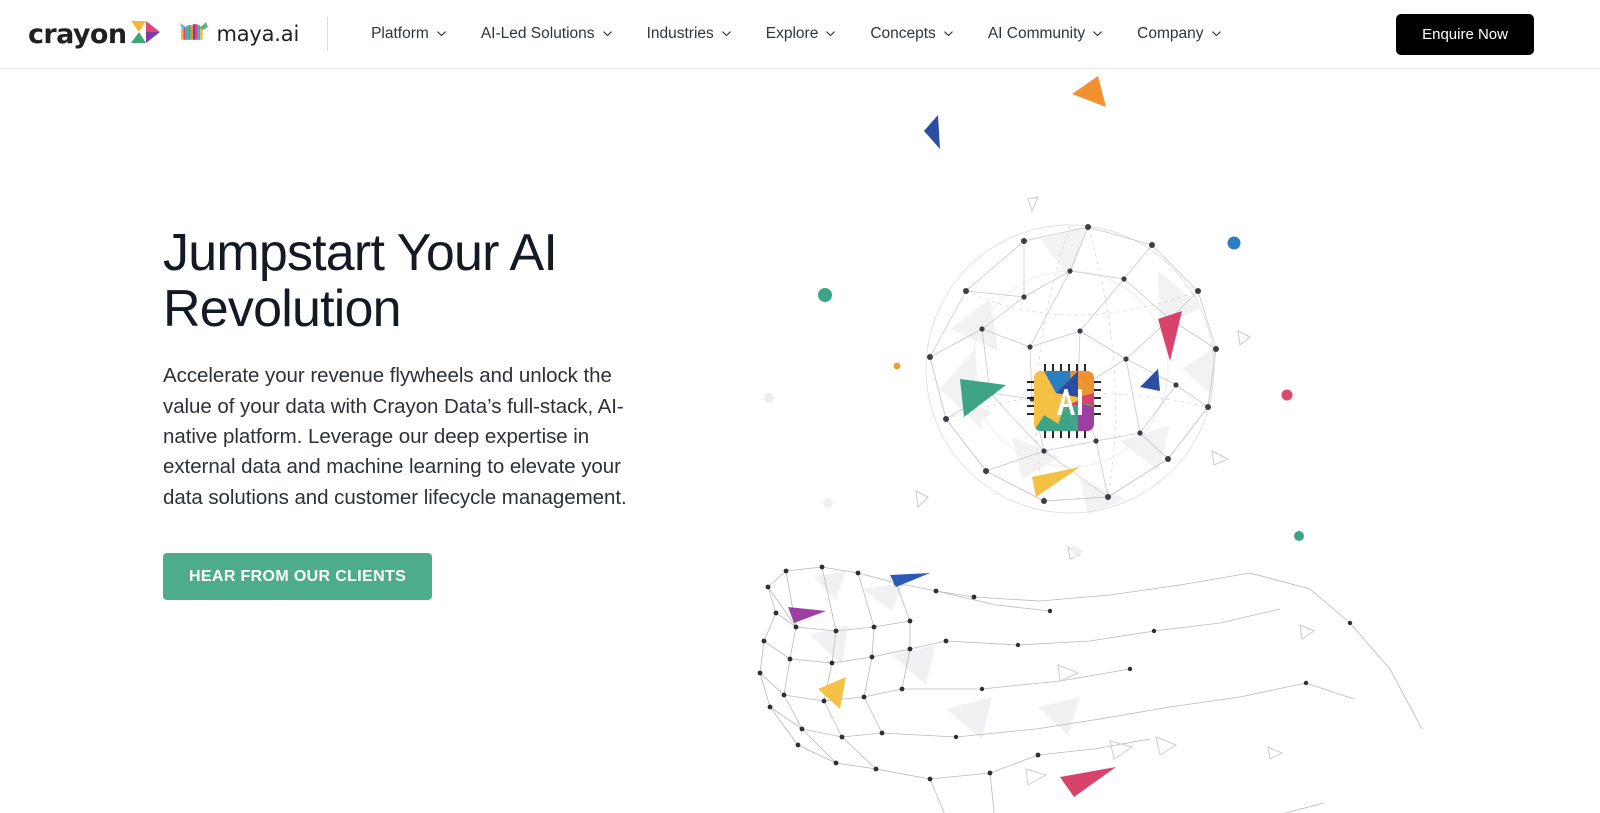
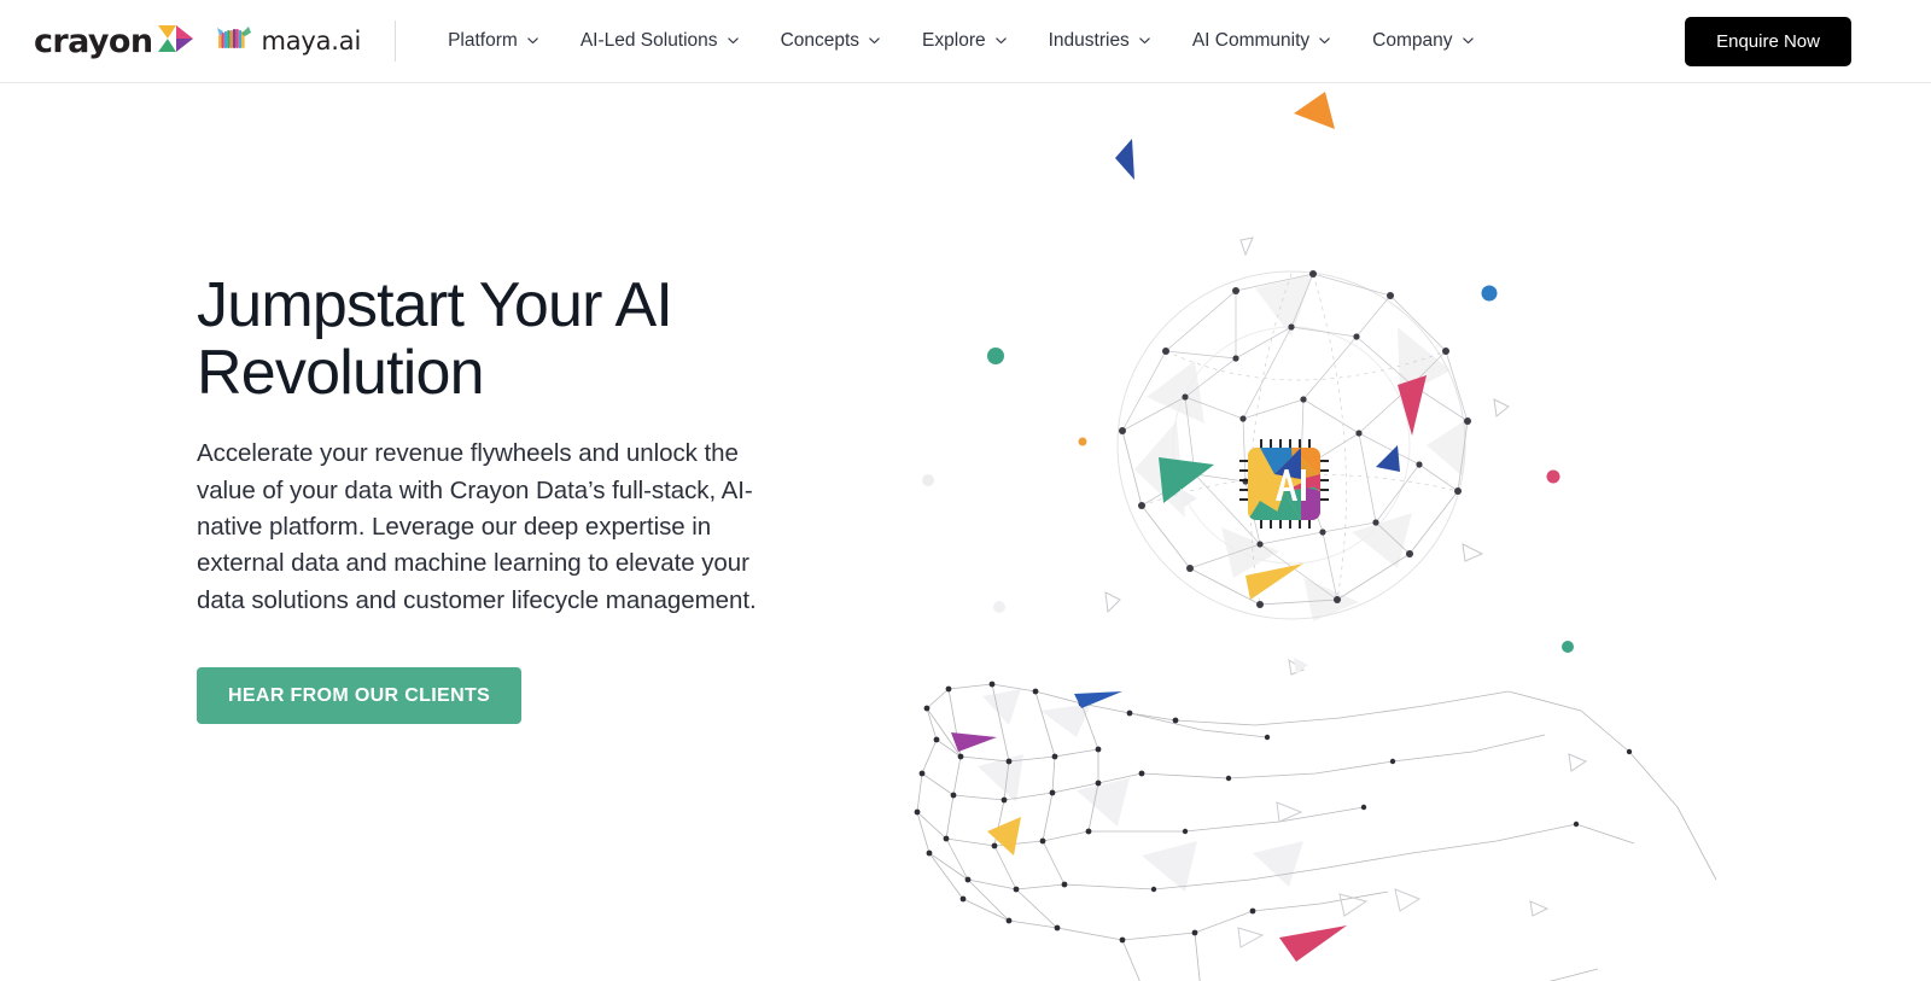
  crayon
  maya.ai
  Platform
  AI-Led Solutions
- Industries
+ Concepts
  Explore
- Concepts
+ Industries
  AI Community
  Company
  Enquire Now
  Jumpstart Your AI Revolution
  Accelerate your revenue flywheels and unlock the value of your data with Crayon Data’s full-stack, AI-native platform. Leverage our deep expertise in external data and machine learning to elevate your data solutions and customer lifecycle management.
  HEAR FROM OUR CLIENTS
